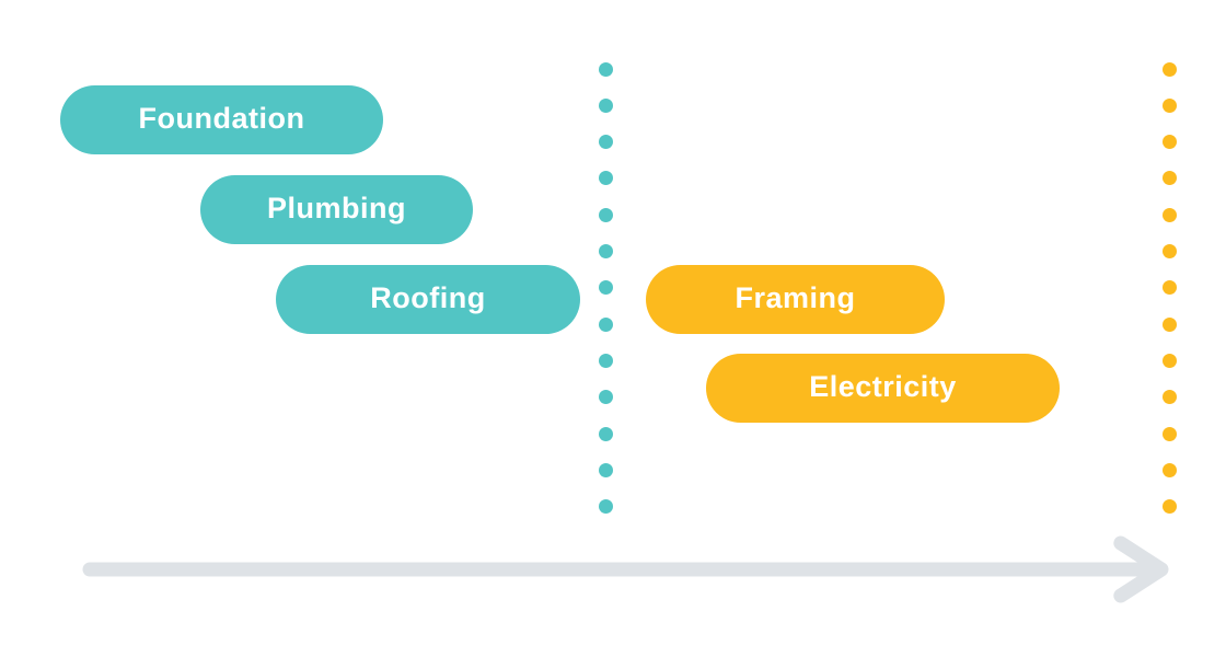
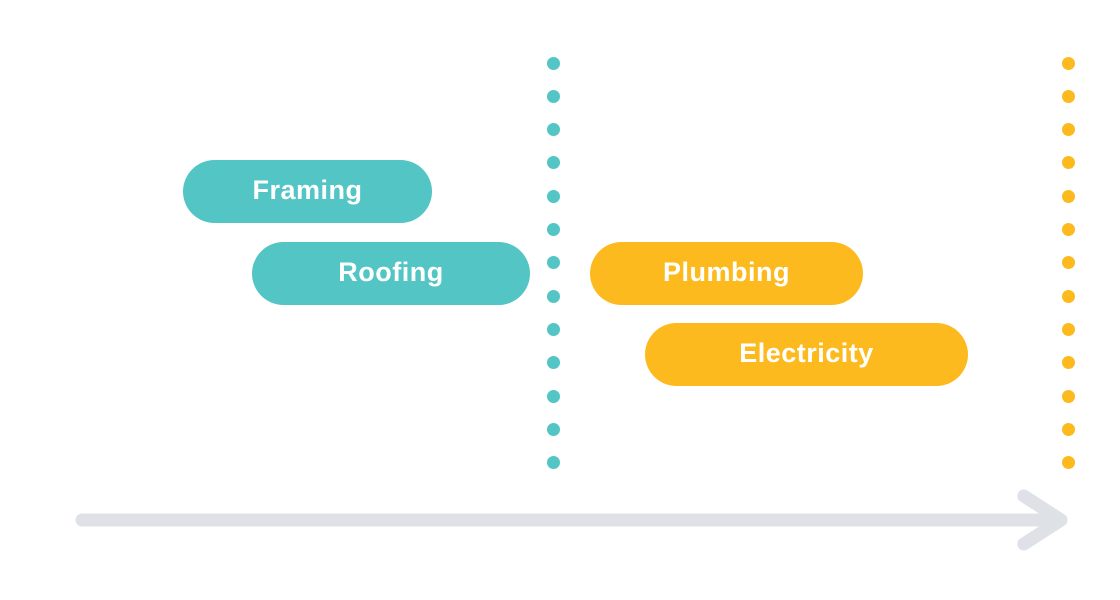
- Foundation
- Plumbing
+ Framing
  Roofing
- Framing
+ Plumbing
  Electricity
